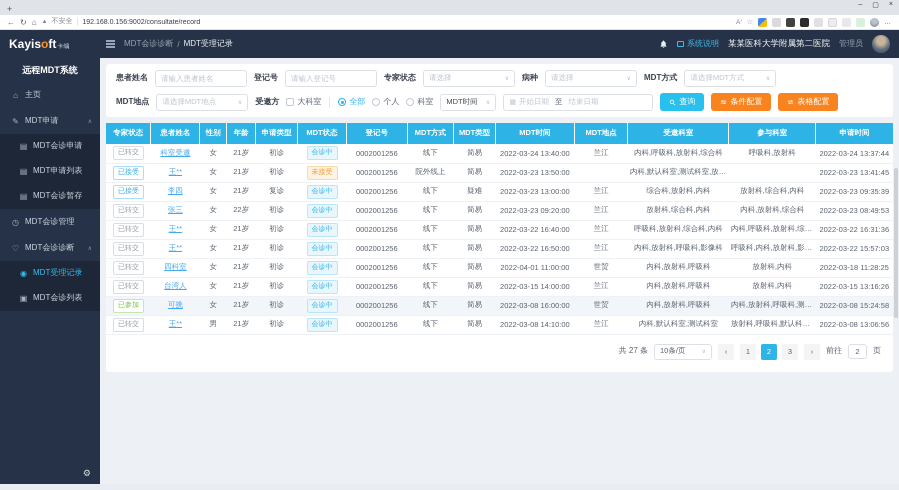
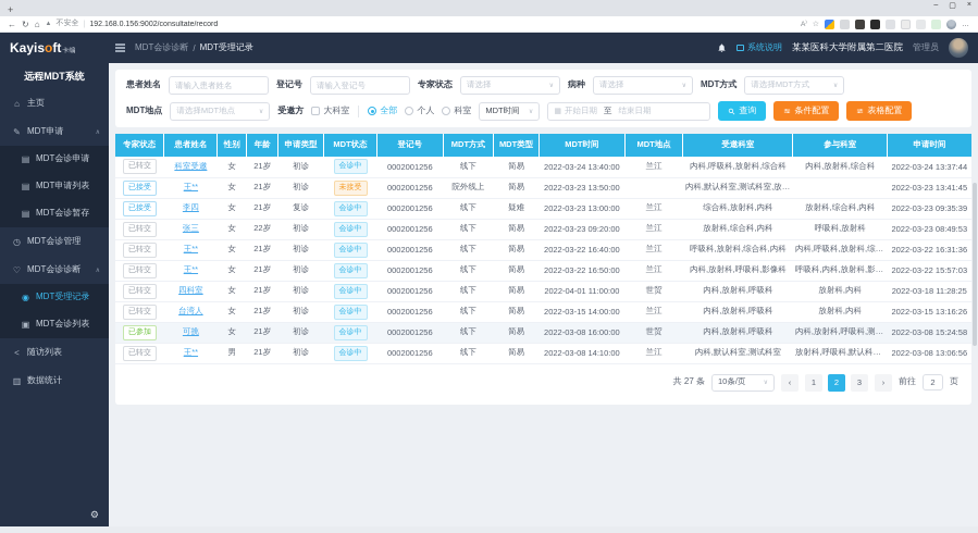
  +
  ←
  ↻
  ⌂
  Kayisoft
  MDT会诊诊断
  /
  MDT受理记录
  系统说明
  某某医科大学附属第二医院
  管理员
  远程MDT系统
  ⌂
  主页
  ✎
  MDT申请
  ▤
  MDT会诊申请
  ▤
  MDT申请列表
  ▤
  MDT会诊暂存
  ◷
  MDT会诊管理
  ♡
  MDT会诊诊断
  ◉
  MDT受理记录
  ▣
  MDT会诊列表
+ <
+ 随访列表
+ ▥
+ 数据统计
  ⚙
  患者姓名
  请输入患者姓名
  登记号
  请输入登记号
  专家状态
  请选择
  病种
  请选择
  MDT方式
  请选择MDT方式
  MDT地点
  请选择MDT地点
  受邀方
  大科室
  全部
  个人
  科室
  MDT时间
  开始日期
  至
  结束日期
  查询
  条件配置
  表格配置
  专家状态	患者姓名	性别	年龄	申请类型	MDT状态	登记号	MDT方式	MDT类型	MDT时间	MDT地点	受邀科室	参与科室	申请时间
- 	科室受邀	女	21岁	初诊		0002001256	线下	简易	2022-03-24 13:40:00	兰江	内科,呼吸科,放射科,综合科	呼吸科,放射科	2022-03-24 13:37:44
+ 	科室受邀	女	21岁	初诊		0002001256	线下	简易	2022-03-24 13:40:00	兰江	内科,呼吸科,放射科,综合科	内科,放射科,综合科	2022-03-24 13:37:44
  	王**	女	21岁	初诊		0002001256	院外线上	简易	2022-03-23 13:50:00		内科,默认科室,测试科室,放射		2022-03-23 13:41:45
  	李四	女	21岁	复诊		0002001256	线下	疑难	2022-03-23 13:00:00	兰江	综合科,放射科,内科	放射科,综合科,内科	2022-03-23 09:35:39
- 	张三	女	22岁	初诊		0002001256	线下	简易	2022-03-23 09:20:00	兰江	放射科,综合科,内科	内科,放射科,综合科	2022-03-23 08:49:53
+ 	张三	女	22岁	初诊		0002001256	线下	简易	2022-03-23 09:20:00	兰江	放射科,综合科,内科	呼吸科,放射科	2022-03-23 08:49:53
  	王**	女	21岁	初诊		0002001256	线下	简易	2022-03-22 16:40:00	兰江	呼吸科,放射科,综合科,内科	内科,呼吸科,放射科,综合	2022-03-22 16:31:36
  	王**	女	21岁	初诊		0002001256	线下	简易	2022-03-22 16:50:00	兰江	内科,放射科,呼吸科,影像科	呼吸科,内科,放射科,影像	2022-03-22 15:57:03
  	四科室	女	21岁	初诊		0002001256	线下	简易	2022-04-01 11:00:00	世贸	内科,放射科,呼吸科	放射科,内科	2022-03-18 11:28:25
  	台湾人	女	21岁	初诊		0002001256	线下	简易	2022-03-15 14:00:00	兰江	内科,放射科,呼吸科	放射科,内科	2022-03-15 13:16:26
  	可挑	女	21岁	初诊		0002001256	线下	简易	2022-03-08 16:00:00	世贸	内科,放射科,呼吸科	内科,放射科,呼吸科,测试	2022-03-08 15:24:58
  	王**	男	21岁	初诊		0002001256	线下	简易	2022-03-08 14:10:00	兰江	内科,默认科室,测试科室	放射科,呼吸科,默认科室,	2022-03-08 13:06:56
  共 27 条
  10条/页
  ‹
  1
  2
  3
  ›
  前往
  2
  页
